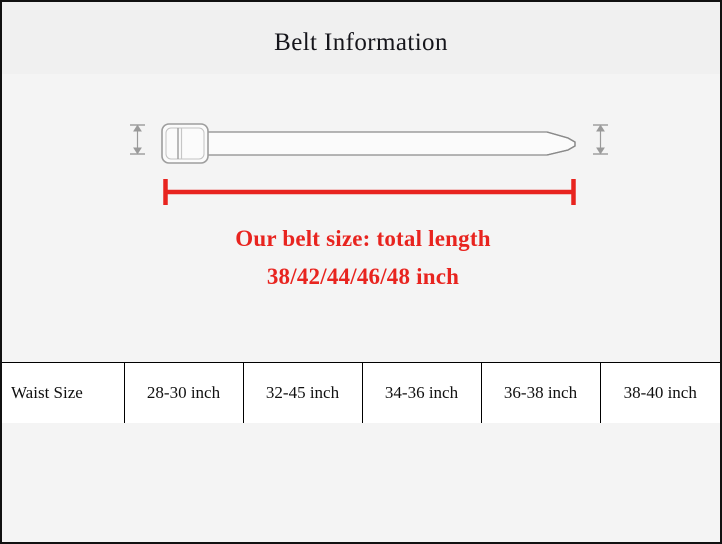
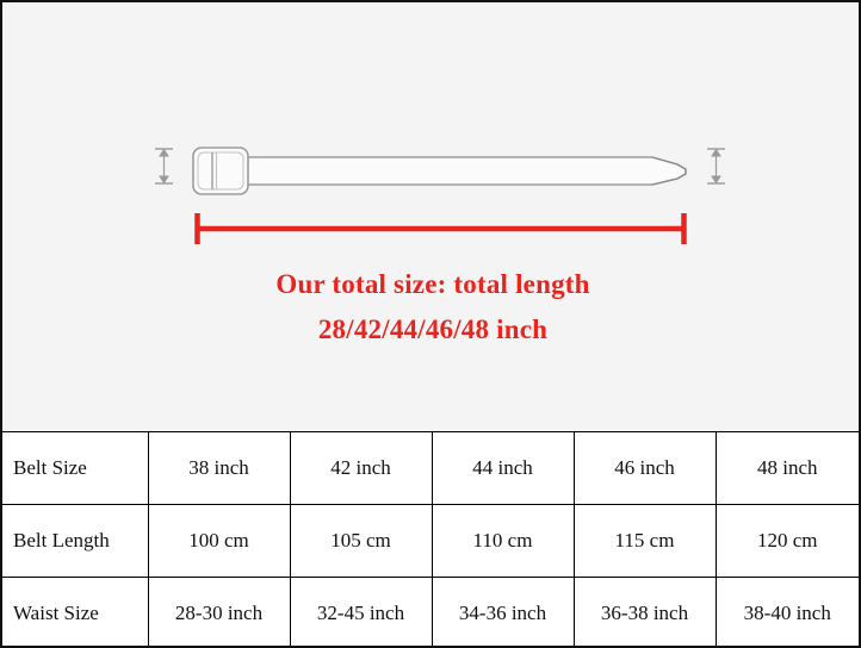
- Belt Information
- Our belt size: total length
+ Our total size: total length
- 38/42/44/46/48 inch
+ 28/42/44/46/48 inch
+ Belt Size	38 inch	42 inch	44 inch	46 inch	48 inch
+ Belt Length	100 cm	105 cm	110 cm	115 cm	120 cm
  Waist Size	28-30 inch	32-45 inch	34-36 inch	36-38 inch	38-40 inch
